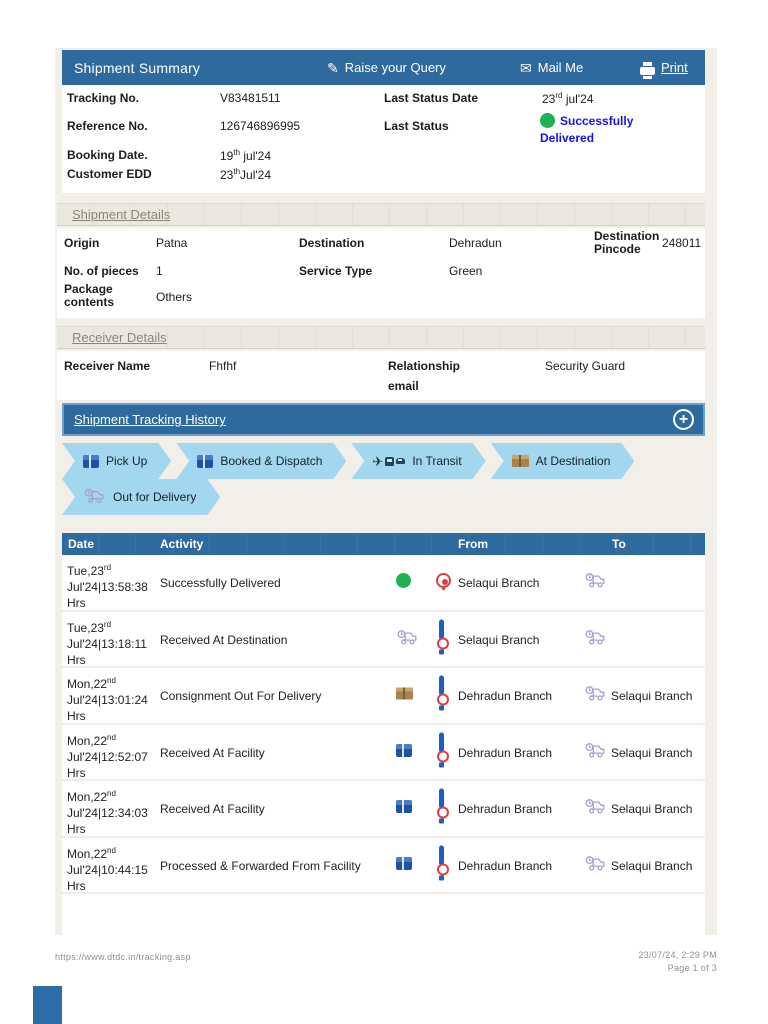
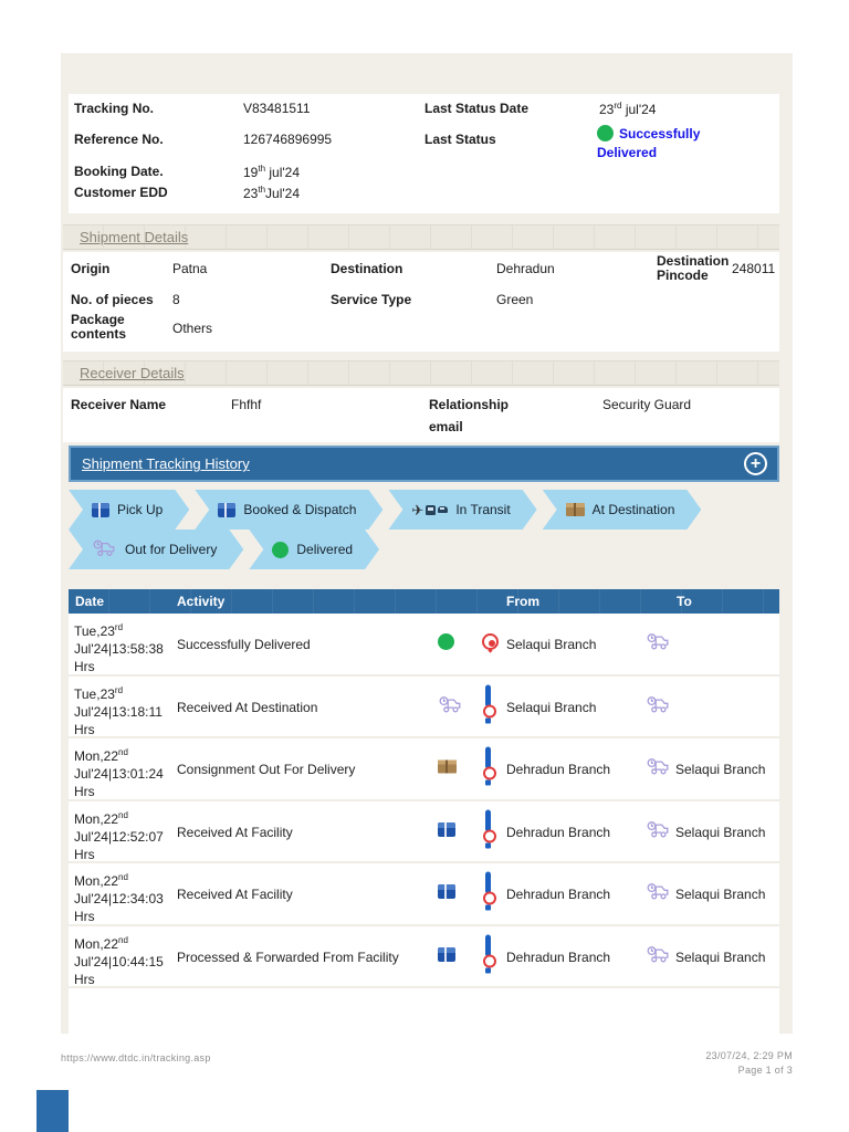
- Shipment Summary
- ✎
- Raise your Query
- ✉
- Mail Me
- Print
  Tracking No.
  V83481511
  Last Status Date
  23rd jul'24
  Reference No.
  126746896995
  Last Status
  Successfully Delivered
  Booking Date.
  19th jul'24
  Customer EDD
  23thJul'24
  Shipment Details
  Origin
  Patna
  Destination
  Dehradun
  Destination Pincode
  248011
  No. of pieces
- 1
+ 8
  Service Type
  Green
  Package contents
  Others
  Receiver Details
  Receiver Name
  Fhfhf
  Relationship
  email
  Security Guard
  Shipment Tracking History
  +
  Pick Up
  Booked & Dispatch
  ✈
  In Transit
  At Destination
  Out for Delivery
+ Delivered
  Date
  Activity
  From
  To
  Tue,23rd
  Jul'24|13:58:38
  Hrs
  Successfully Delivered
  Selaqui Branch
  Tue,23rd
  Jul'24|13:18:11
  Hrs
  Received At Destination
  Selaqui Branch
  Mon,22nd
  Jul'24|13:01:24
  Hrs
  Consignment Out For Delivery
  Dehradun Branch
  Selaqui Branch
  Mon,22nd
  Jul'24|12:52:07
  Hrs
  Received At Facility
  Dehradun Branch
  Selaqui Branch
  Mon,22nd
  Jul'24|12:34:03
  Hrs
  Received At Facility
  Dehradun Branch
  Selaqui Branch
  Mon,22nd
  Jul'24|10:44:15
  Hrs
  Processed & Forwarded From Facility
  Dehradun Branch
  Selaqui Branch
  https://www.dtdc.in/tracking.asp
  23/07/24, 2:29 PM
  Page 1 of 3
